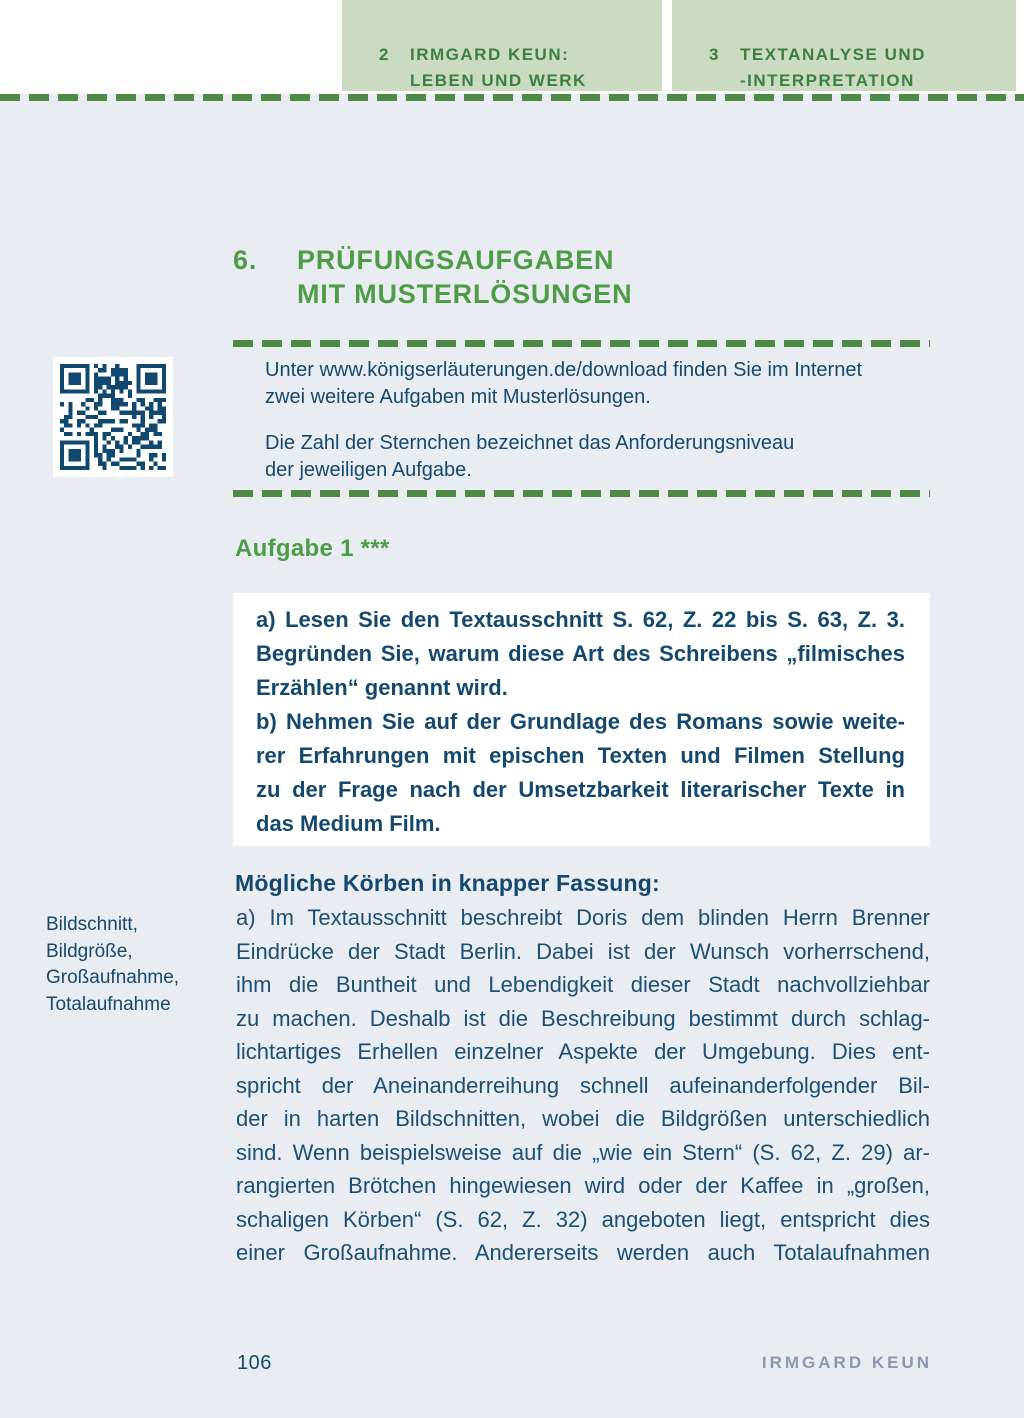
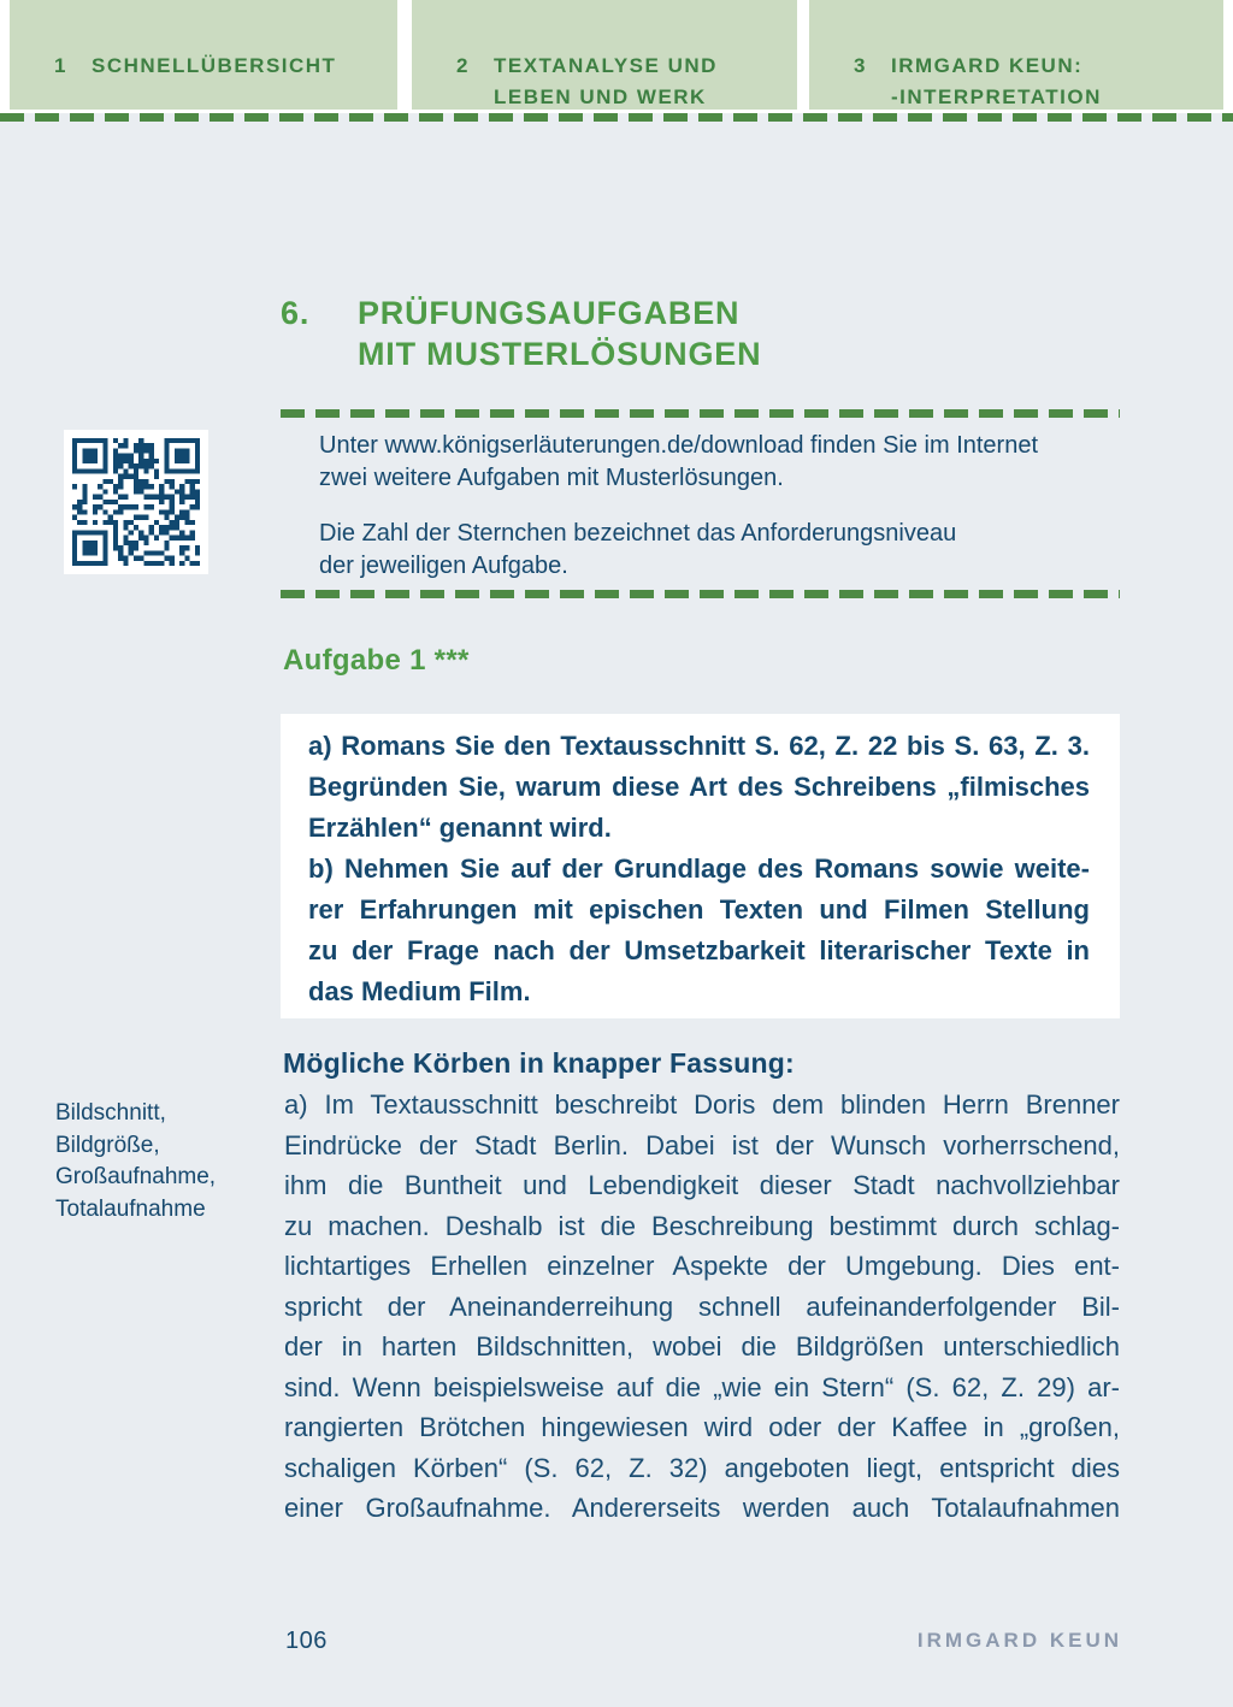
+ 1
+ SCHNELLÜBERSICHT
  2
- IRMGARD KEUN:
+ TEXTANALYSE UND
  LEBEN UND WERK
  3
- TEXTANALYSE UND
+ IRMGARD KEUN:
  -INTERPRETATION
  6.
  PRÜFUNGSAUFGABEN
  MIT MUSTERLÖSUNGEN
  Unter www.königserläuterungen.de/download finden Sie im Internet
  zwei weitere Aufgaben mit Musterlösungen.
  Die Zahl der Sternchen bezeichnet das Anforderungsniveau
  der jeweiligen Aufgabe.
  Aufgabe 1 ***
- a) Lesen Sie den Textausschnitt S. 62, Z. 22 bis S. 63, Z. 3.
+ a) Romans Sie den Textausschnitt S. 62, Z. 22 bis S. 63, Z. 3.
  Begründen Sie, warum diese Art des Schreibens „filmisches
  Erzählen“ genannt wird.
  b) Nehmen Sie auf der Grundlage des Romans sowie weite-
  rer Erfahrungen mit epischen Texten und Filmen Stellung
  zu der Frage nach der Umsetzbarkeit literarischer Texte in
  das Medium Film.
  Mögliche Körben in knapper Fassung:
  Bildschnitt,
  Bildgröße,
  Großaufnahme,
  Totalaufnahme
  a) Im Textausschnitt beschreibt Doris dem blinden Herrn Brenner
  Eindrücke der Stadt Berlin. Dabei ist der Wunsch vorherrschend,
  ihm die Buntheit und Lebendigkeit dieser Stadt nachvollziehbar
  zu machen. Deshalb ist die Beschreibung bestimmt durch schlag-
  lichtartiges Erhellen einzelner Aspekte der Umgebung. Dies ent-
  spricht der Aneinanderreihung schnell aufeinanderfolgender Bil-
  der in harten Bildschnitten, wobei die Bildgrößen unterschiedlich
  sind. Wenn beispielsweise auf die „wie ein Stern“ (S. 62, Z. 29) ar-
  rangierten Brötchen hingewiesen wird oder der Kaffee in „großen,
  schaligen Körben“ (S. 62, Z. 32) angeboten liegt, entspricht dies
  einer Großaufnahme. Andererseits werden auch Totalaufnahmen
  106
  IRMGARD KEUN
